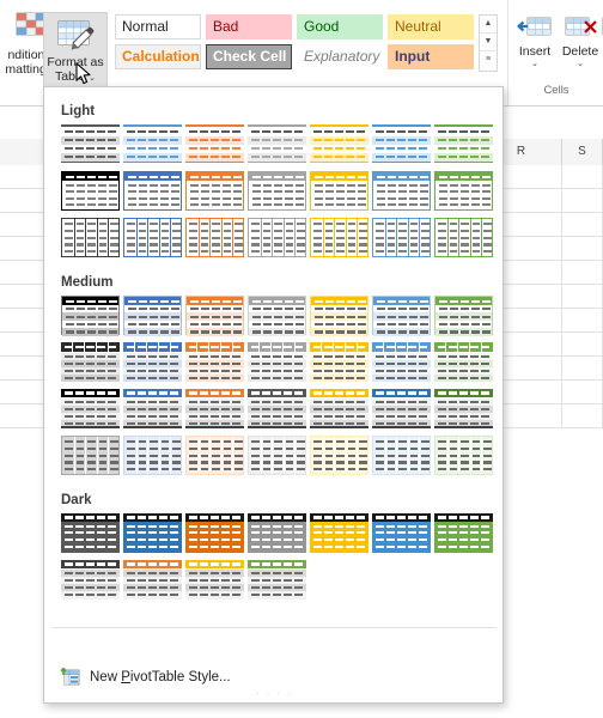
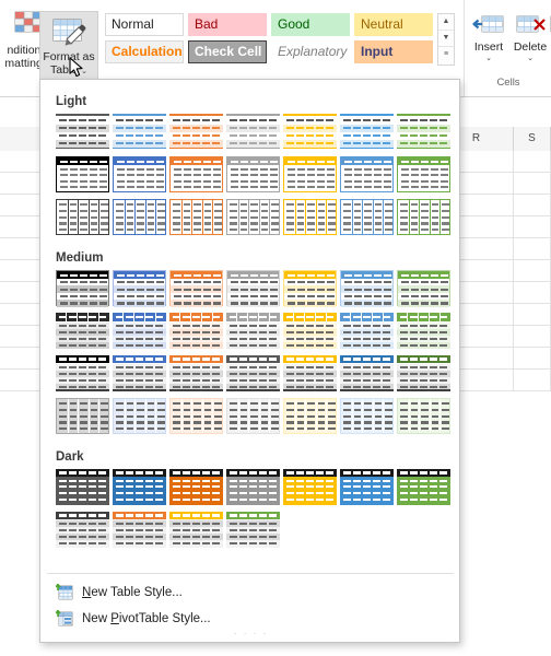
  R
  S
  ndition
  mattin
  Format as
  Normal
  Bad
  Good
  Neutral
  Calculation
  Check Cell
  Explanatory
  Input
  Insert
  Delete
  Cells
  Light
  Medium
  Dark
+ New Table Style...
  New PivotTable Style...
  · · · ·
